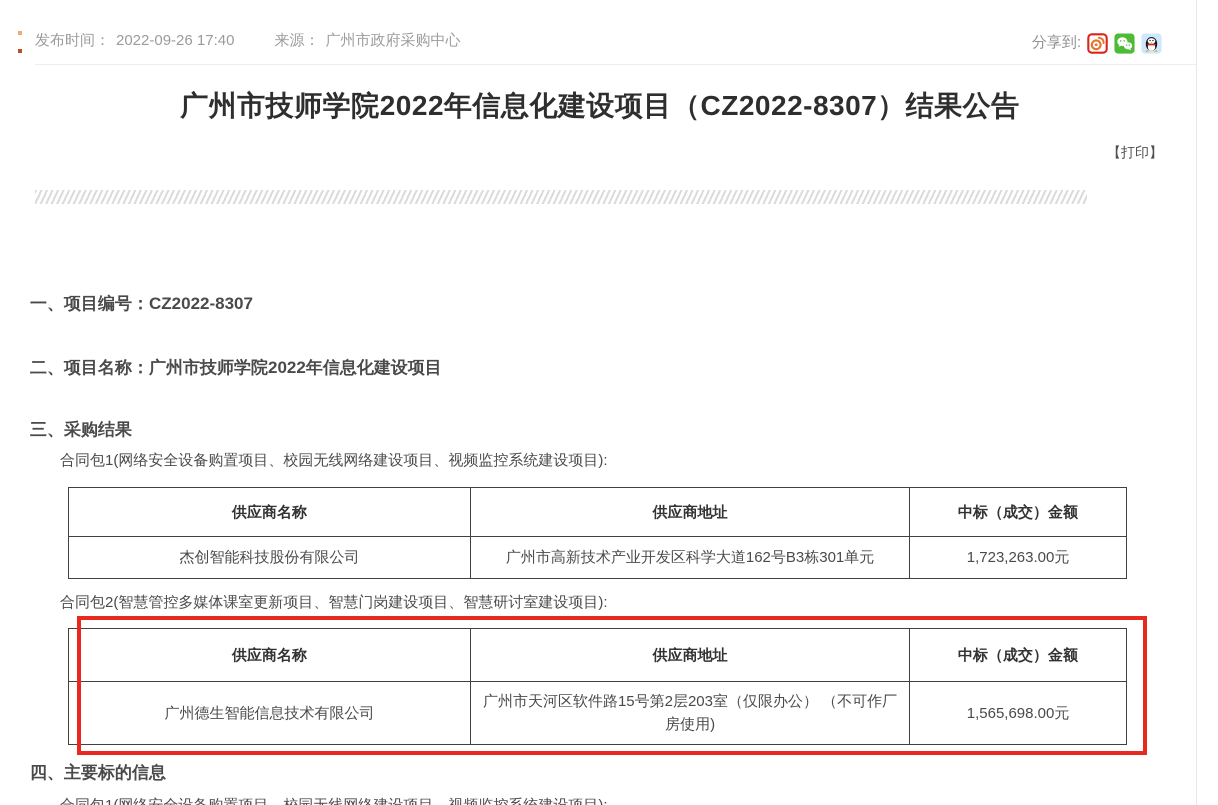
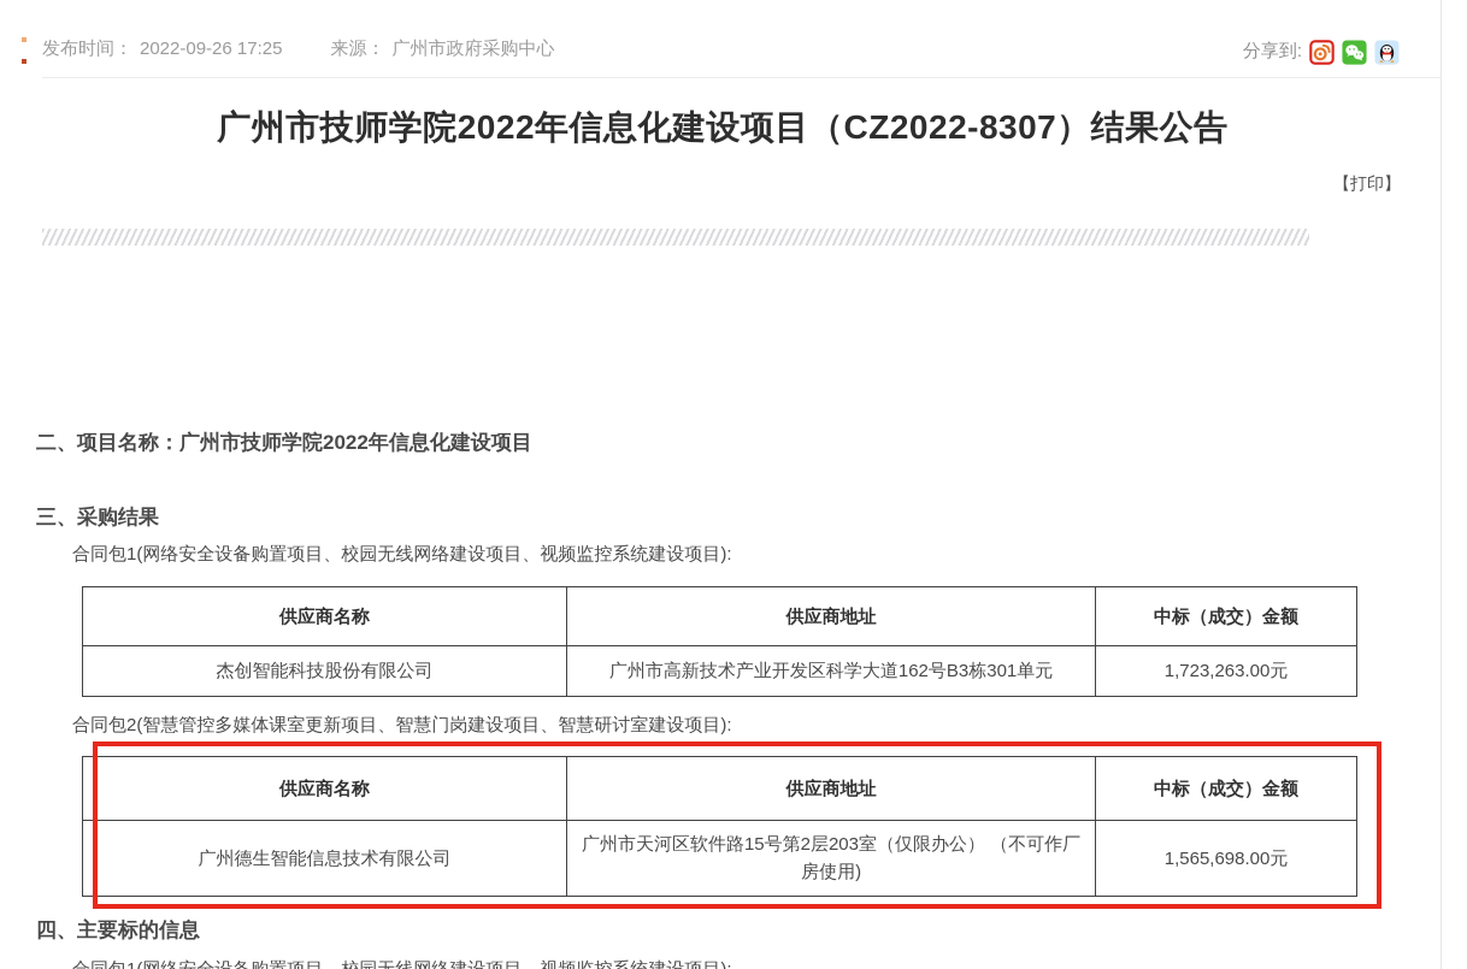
- 发布时间： 2022-09-26 17:40 来源： 广州市政府采购中心
+ 发布时间： 2022-09-26 17:25 来源： 广州市政府采购中心
  分享到:
  广州市技师学院2022年信息化建设项目（CZ2022-8307）结果公告
  【打印】
- 一、项目编号：CZ2022-8307
  二、项目名称：广州市技师学院2022年信息化建设项目
  三、采购结果
  合同包1(网络安全设备购置项目、校园无线网络建设项目、视频监控系统建设项目):
  供应商名称	供应商地址	中标（成交）金额
  杰创智能科技股份有限公司	广州市高新技术产业开发区科学大道162号B3栋301单元	1,723,263.00元
  合同包2(智慧管控多媒体课室更新项目、智慧门岗建设项目、智慧研讨室建设项目):
  供应商名称	供应商地址	中标（成交）金额
  广州德生智能信息技术有限公司	广州市天河区软件路15号第2层203室（仅限办公） （不可作厂房使用)	1,565,698.00元
  四、主要标的信息
